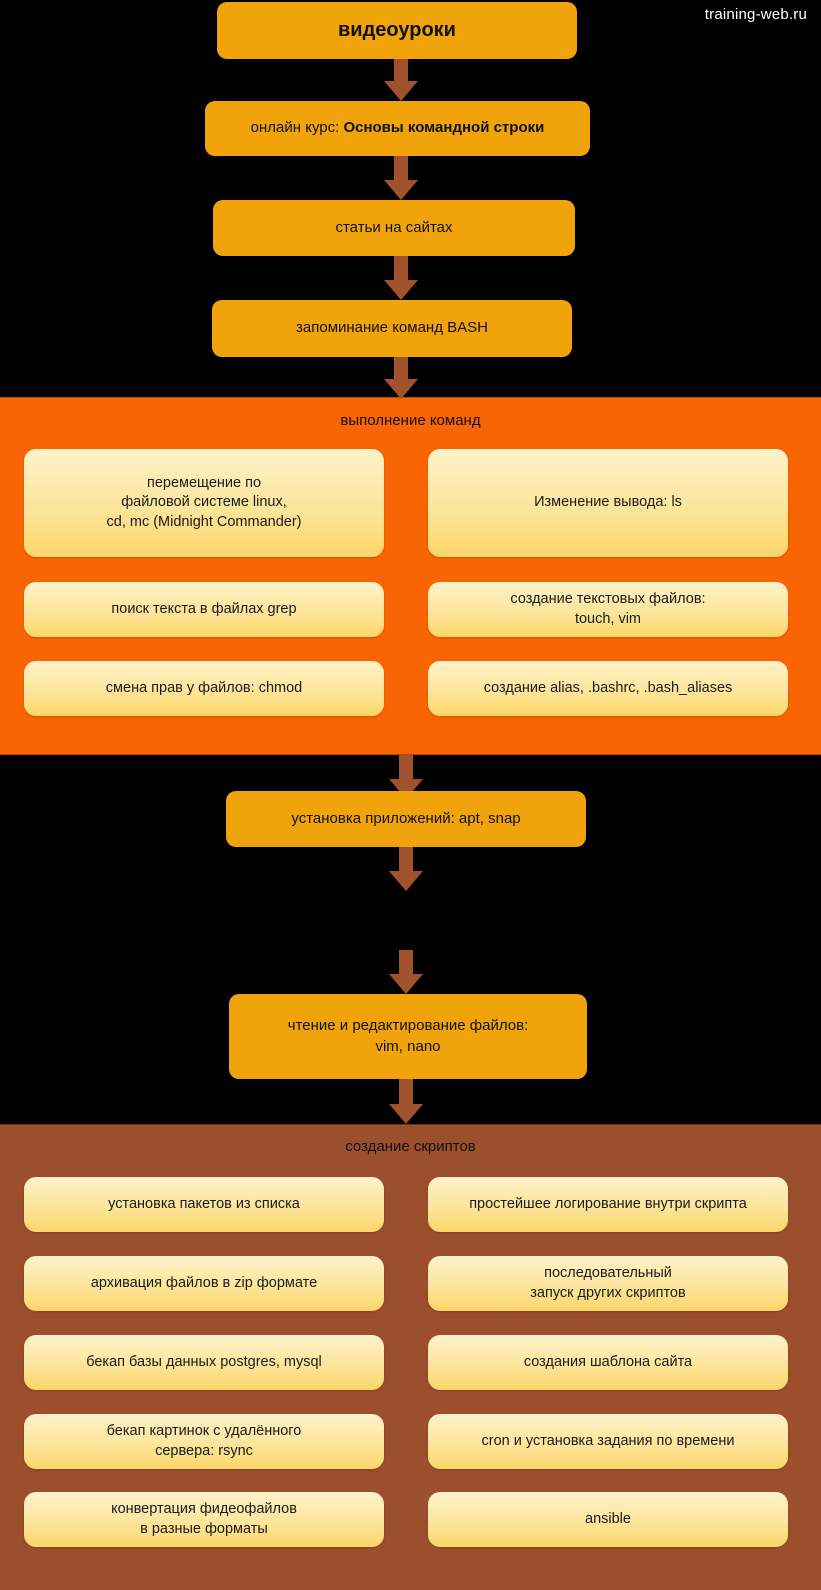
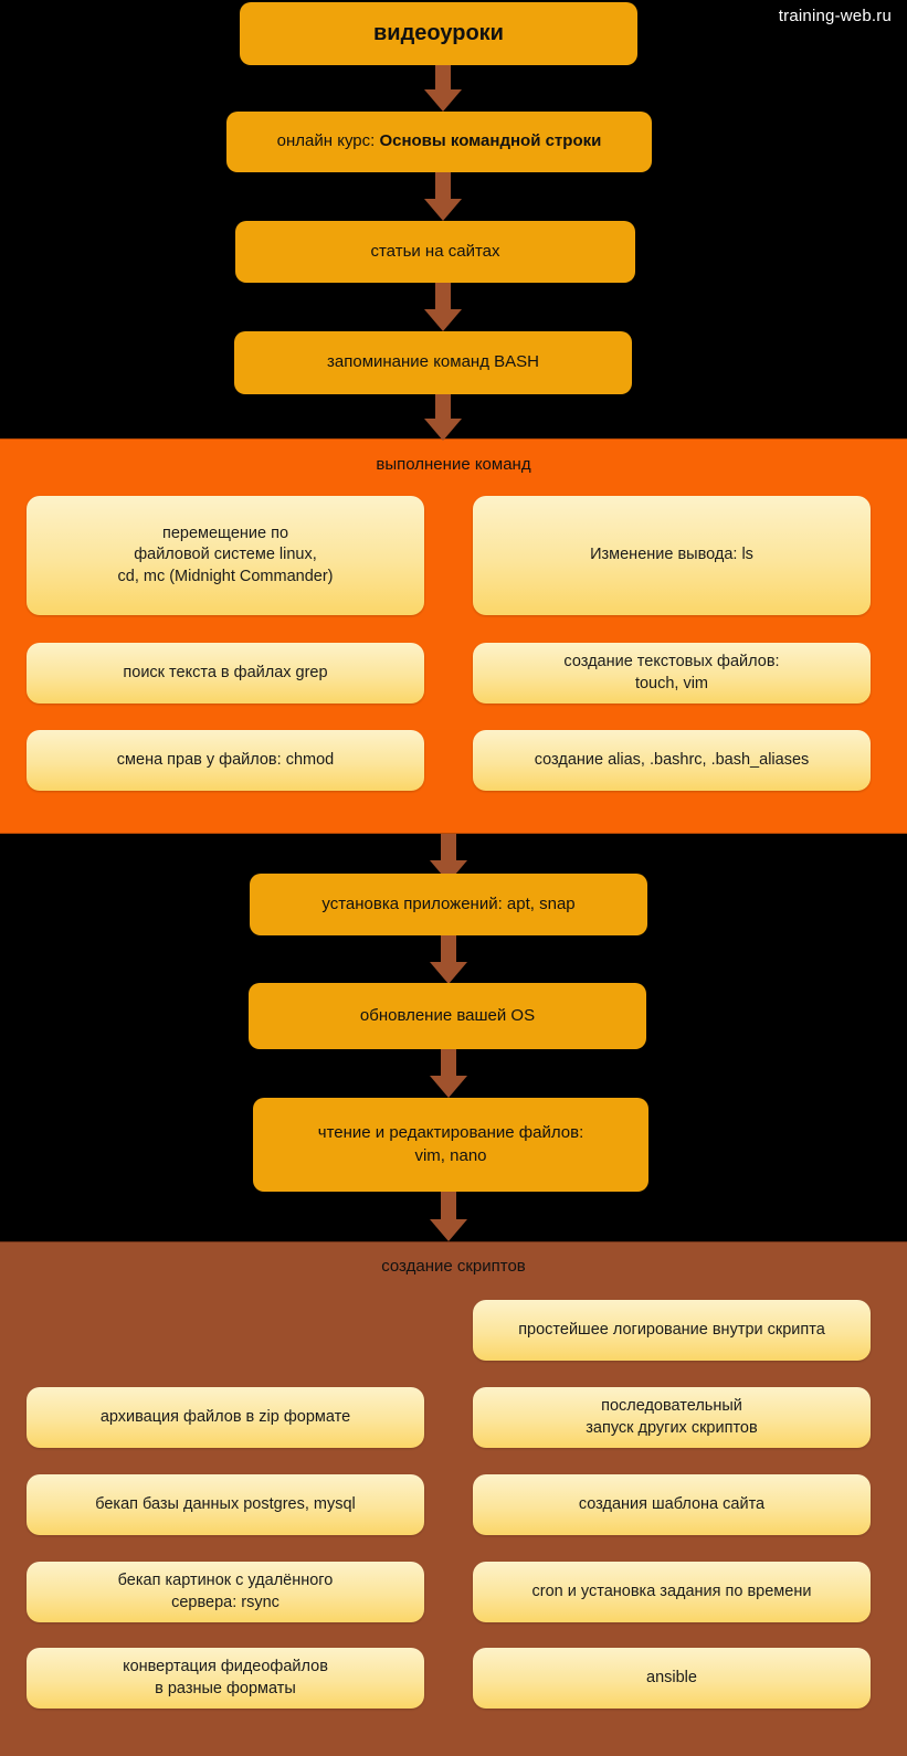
  training-web.ru
  видеоуроки
  онлайн курс: Основы командной строки
  статьи на сайтах
  запоминание команд BASH
  выполнение команд
  перемещение по
  файловой системе linux,
  cd, mc (Midnight Commander)
  Изменение вывода: ls
  поиск текста в файлах grep
  создание текстовых файлов:
  touch, vim
  смена прав у файлов: chmod
  создание alias, .bashrc, .bash_aliases
  установка приложений: apt, snap
+ обновление вашей OS
  чтение и редактирование файлов:
  vim, nano
  создание скриптов
- установка пакетов из списка
  простейшее логирование внутри скрипта
  архивация файлов в zip формате
  последовательный
  запуск других скриптов
  бекап базы данных postgres, mysql
  создания шаблона сайта
  бекап картинок с удалённого
  сервера: rsync
  cron и установка задания по времени
  конвертация фидеофайлов
  в разные форматы
  ansible
